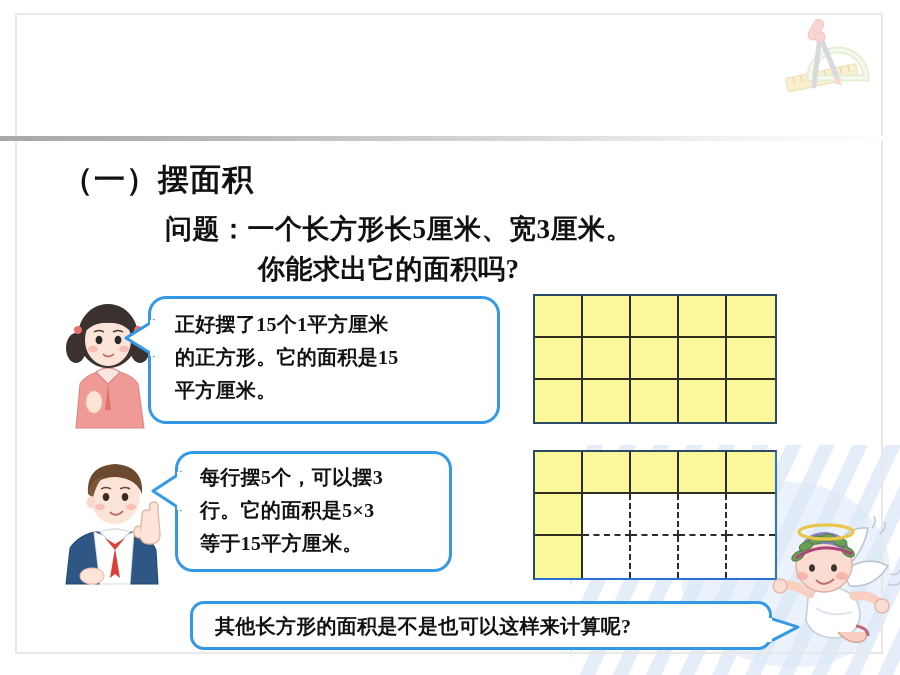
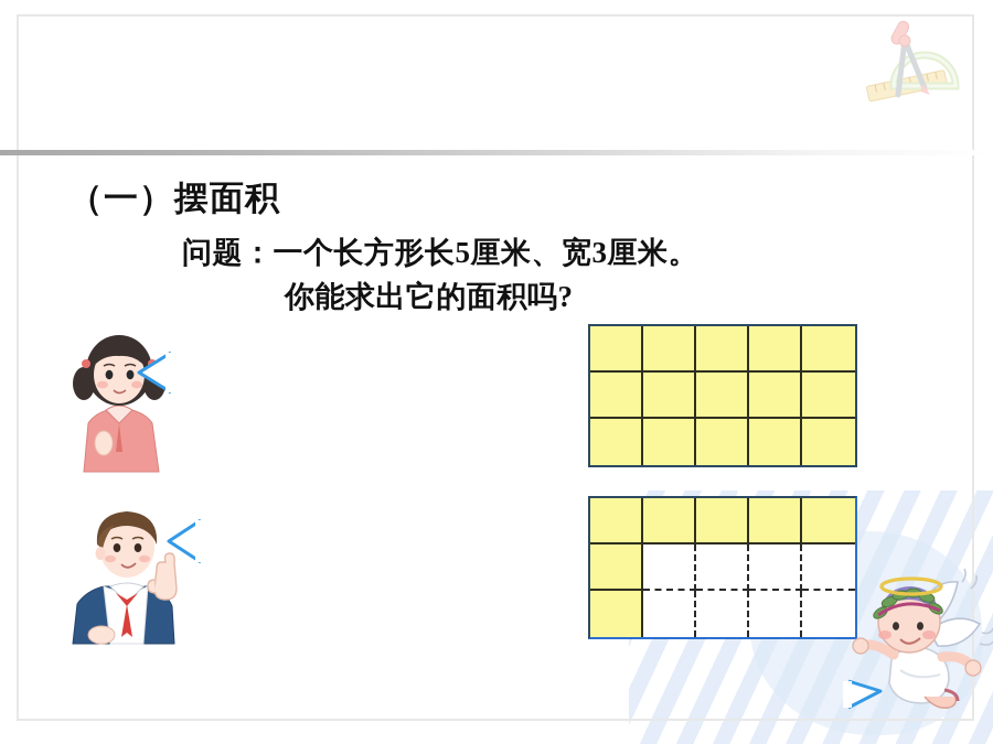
  （一）摆面积
  问题：一个长方形长5厘米、宽3厘米。
  你能求出它的面积吗?
- 正好摆了15个1平方厘米
- 的正方形。它的面积是15
- 平方厘米。
- 每行摆5个，可以摆3
- 行。它的面积是5×3
- 等于15平方厘米。
- 其他长方形的面积是不是也可以这样来计算呢?
